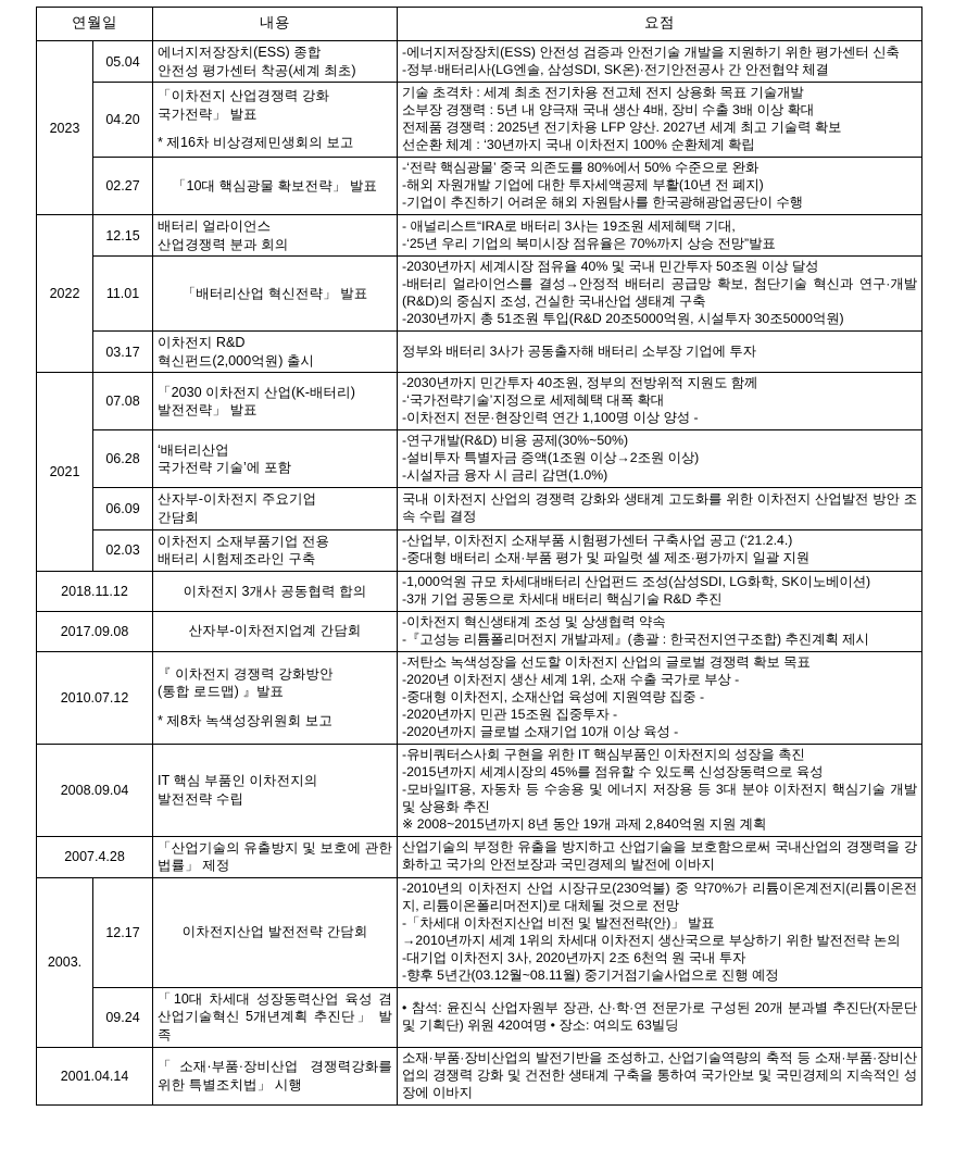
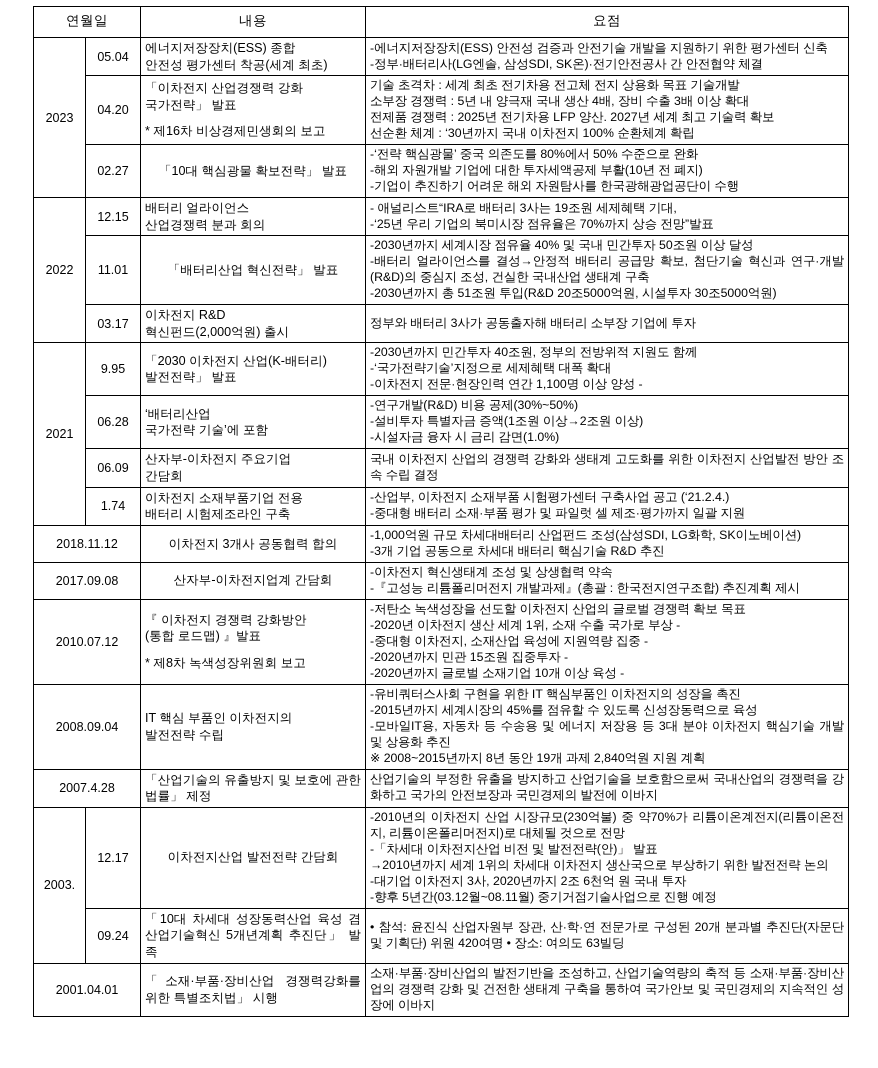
  연월일	내용	요점
  2023	05.04	에너지저장장치(ESS) 종합안전성 평가센터 착공(세계 최초)	-에너지저장장치(ESS) 안전성 검증과 안전기술 개발을 지원하기 위한 평가센터 신축-정부·배터리사(LG엔솔, 삼성SDI, SK온)·전기안전공사 간 안전협약 체결
  04.20	「이차전지 산업경쟁력 강화국가전략」 발표* 제16차 비상경제민생회의 보고	기술 초격차 : 세계 최초 전기차용 전고체 전지 상용화 목표 기술개발소부장 경쟁력 : 5년 내 양극재 국내 생산 4배, 장비 수출 3배 이상 확대전제품 경쟁력 : 2025년 전기차용 LFP 양산. 2027년 세계 최고 기술력 확보선순환 체계 : ‘30년까지 국내 이차전지 100% 순환체계 확립
  02.27	「10대 핵심광물 확보전략」 발표	-‘전략 핵심광물’ 중국 의존도를 80%에서 50% 수준으로 완화-해외 자원개발 기업에 대한 투자세액공제 부활(10년 전 폐지)-기업이 추진하기 어려운 해외 자원탐사를 한국광해광업공단이 수행
  2022	12.15	배터리 얼라이언스산업경쟁력 분과 회의	- 애널리스트“IRA로 배터리 3사는 19조원 세제혜택 기대,-‘25년 우리 기업의 북미시장 점유율은 70%까지 상승 전망”발표
  11.01	「배터리산업 혁신전략」 발표	-2030년까지 세계시장 점유율 40% 및 국내 민간투자 50조원 이상 달성-배터리 얼라이언스를 결성→안정적 배터리 공급망 확보, 첨단기술 혁신과 연구·개발(R&D)의 중심지 조성, 건실한 국내산업 생태계 구축-2030년까지 총 51조원 투입(R&D 20조5000억원, 시설투자 30조5000억원)
  03.17	이차전지 R&D혁신펀드(2,000억원) 출시	정부와 배터리 3사가 공동출자해 배터리 소부장 기업에 투자
- 2021	07.08	「2030 이차전지 산업(K-배터리)발전전략」 발표	-2030년까지 민간투자 40조원, 정부의 전방위적 지원도 함께-‘국가전략기술’지정으로 세제혜택 대폭 확대-이차전지 전문·현장인력 연간 1,100명 이상 양성 -
+ 2021	9.95	「2030 이차전지 산업(K-배터리)발전전략」 발표	-2030년까지 민간투자 40조원, 정부의 전방위적 지원도 함께-‘국가전략기술’지정으로 세제혜택 대폭 확대-이차전지 전문·현장인력 연간 1,100명 이상 양성 -
  06.28	‘배터리산업국가전략 기술’에 포함	-연구개발(R&D) 비용 공제(30%~50%)-설비투자 특별자금 증액(1조원 이상→2조원 이상)-시설자금 융자 시 금리 감면(1.0%)
  06.09	산자부-이차전지 주요기업간담회	국내 이차전지 산업의 경쟁력 강화와 생태계 고도화를 위한 이차전지 산업발전 방안 조속 수립 결정
- 02.03	이차전지 소재부품기업 전용배터리 시험제조라인 구축	-산업부, 이차전지 소재부품 시험평가센터 구축사업 공고 (‘21.2.4.)-중대형 배터리 소재·부품 평가 및 파일럿 셀 제조·평가까지 일괄 지원
+ 1.74	이차전지 소재부품기업 전용배터리 시험제조라인 구축	-산업부, 이차전지 소재부품 시험평가센터 구축사업 공고 (‘21.2.4.)-중대형 배터리 소재·부품 평가 및 파일럿 셀 제조·평가까지 일괄 지원
  2018.11.12	이차전지 3개사 공동협력 합의	-1,000억원 규모 차세대배터리 산업펀드 조성(삼성SDI, LG화학, SK이노베이션)-3개 기업 공동으로 차세대 배터리 핵심기술 R&D 추진
  2017.09.08	산자부-이차전지업계 간담회	-이차전지 혁신생태계 조성 및 상생협력 약속-『고성능 리튬폴리머전지 개발과제』(총괄 : 한국전지연구조합) 추진계획 제시
  2010.07.12	『 이차전지 경쟁력 강화방안(통합 로드맵) 』발표* 제8차 녹색성장위원회 보고	-저탄소 녹색성장을 선도할 이차전지 산업의 글로벌 경쟁력 확보 목표-2020년 이차전지 생산 세계 1위, 소재 수출 국가로 부상 --중대형 이차전지, 소재산업 육성에 지원역량 집중 --2020년까지 민관 15조원 집중투자 --2020년까지 글로벌 소재기업 10개 이상 육성 -
  2008.09.04	IT 핵심 부품인 이차전지의발전전략 수립	-유비쿼터스사회 구현을 위한 IT 핵심부품인 이차전지의 성장을 촉진-2015년까지 세계시장의 45%를 점유할 수 있도록 신성장동력으로 육성-모바일IT용, 자동차 등 수송용 및 에너지 저장용 등 3대 분야 이차전지 핵심기술 개발 및 상용화 추진※ 2008~2015년까지 8년 동안 19개 과제 2,840억원 지원 계획
  2007.4.28	「산업기술의 유출방지 및 보호에 관한 법률」 제정	산업기술의 부정한 유출을 방지하고 산업기술을 보호함으로써 국내산업의 경쟁력을 강화하고 국가의 안전보장과 국민경제의 발전에 이바지
  2003.	12.17	이차전지산업 발전전략 간담회	-2010년의 이차전지 산업 시장규모(230억불) 중 약70%가 리튬이온계전지(리튬이온전지, 리튬이온폴리머전지)로 대체될 것으로 전망-「차세대 이차전지산업 비전 및 발전전략(안)」 발표 →2010년까지 세계 1위의 차세대 이차전지 생산국으로 부상하기 위한 발전전략 논의-대기업 이차전지 3사, 2020년까지 2조 6천억 원 국내 투자-향후 5년간(03.12월~08.11월) 중기거점기술사업으로 진행 예정
  09.24	「10대 차세대 성장동력산업 육성 겸 산업기술혁신 5개년계획 추진단」 발족	• 참석: 윤진식 산업자원부 장관, 산·학·연 전문가로 구성된 20개 분과별 추진단(자문단 및 기획단) 위원 420여명 • 장소: 여의도 63빌딩
- 2001.04.14	「소재·부품·장비산업 경쟁력강화를 위한 특별조치법」 시행	소재·부품·장비산업의 발전기반을 조성하고, 산업기술역량의 축적 등 소재·부품·장비산업의 경쟁력 강화 및 건전한 생태계 구축을 통하여 국가안보 및 국민경제의 지속적인 성장에 이바지
+ 2001.04.01	「소재·부품·장비산업 경쟁력강화를 위한 특별조치법」 시행	소재·부품·장비산업의 발전기반을 조성하고, 산업기술역량의 축적 등 소재·부품·장비산업의 경쟁력 강화 및 건전한 생태계 구축을 통하여 국가안보 및 국민경제의 지속적인 성장에 이바지
